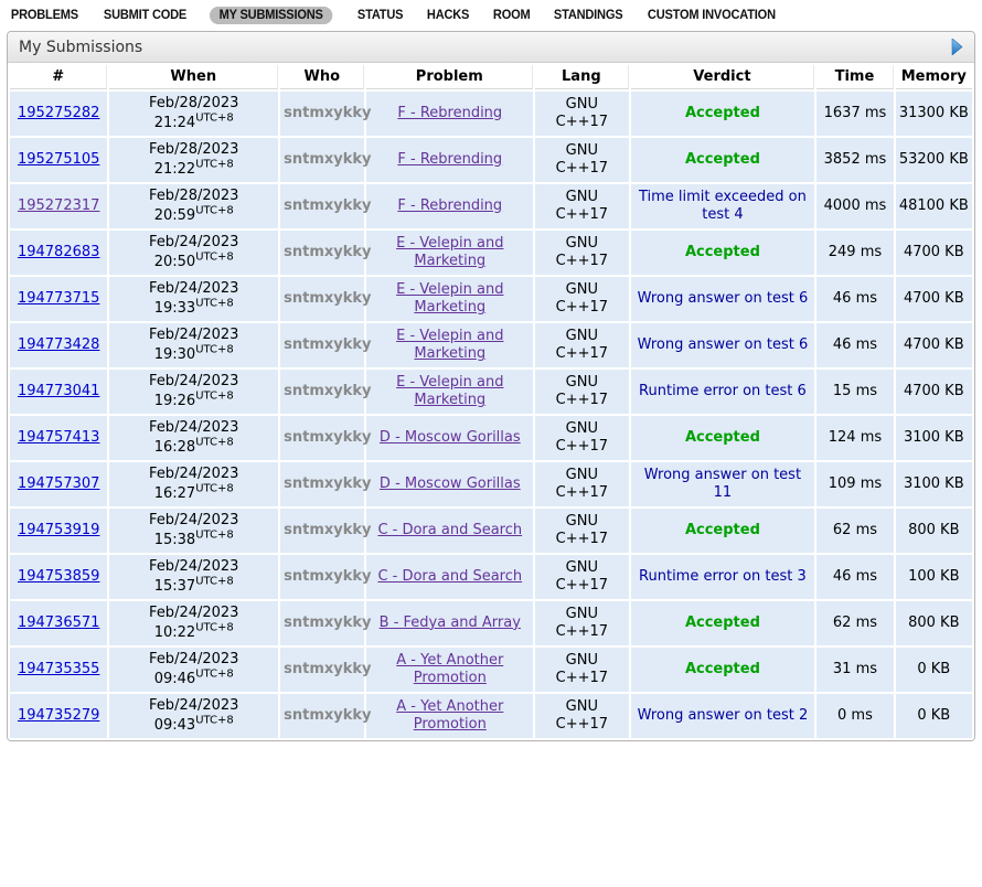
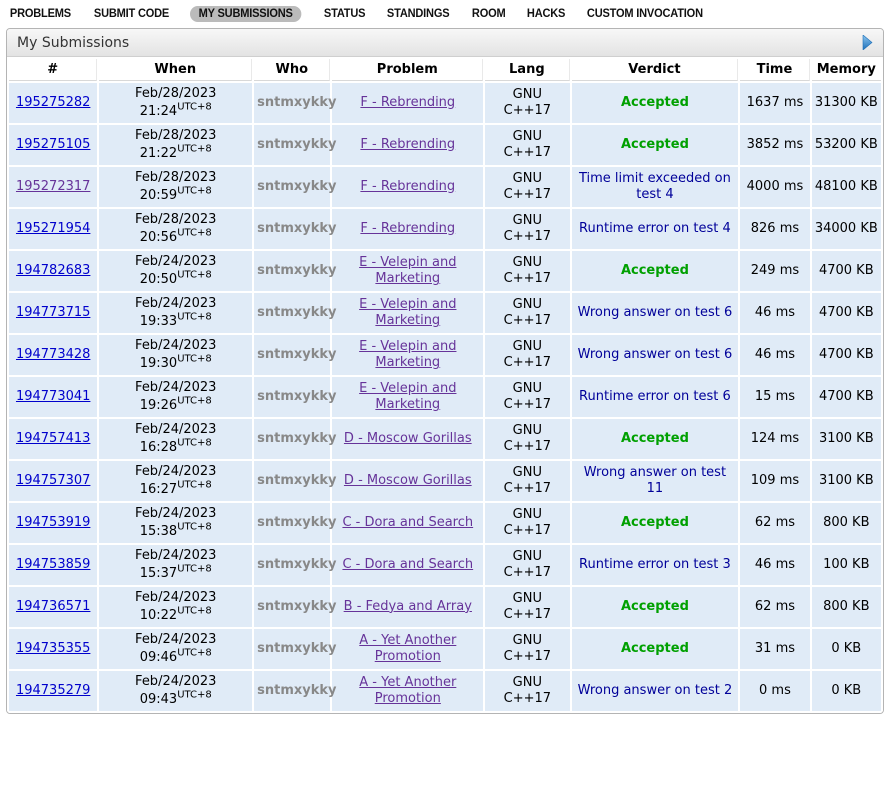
  PROBLEMS
  SUBMIT CODE
  MY SUBMISSIONS
  STATUS
- HACKS
+ STANDINGS
  ROOM
- STANDINGS
+ HACKS
  CUSTOM INVOCATION
  My Submissions
  #	When	Who	Problem	Lang	Verdict	Time	Memory
  195275282	Feb/28/2023 21:24UTC+8	sntmxykky	F - Rebrending	GNUC++17	Accepted	1637 ms	31300 KB
  195275105	Feb/28/2023 21:22UTC+8	sntmxykky	F - Rebrending	GNUC++17	Accepted	3852 ms	53200 KB
  195272317	Feb/28/2023 20:59UTC+8	sntmxykky	F - Rebrending	GNUC++17	Time limit exceeded on test 4	4000 ms	48100 KB
+ 195271954	Feb/28/2023 20:56UTC+8	sntmxykky	F - Rebrending	GNUC++17	Runtime error on test 4	826 ms	34000 KB
  194782683	Feb/24/2023 20:50UTC+8	sntmxykky	E - Velepin and Marketing	GNUC++17	Accepted	249 ms	4700 KB
  194773715	Feb/24/2023 19:33UTC+8	sntmxykky	E - Velepin and Marketing	GNUC++17	Wrong answer on test 6	46 ms	4700 KB
  194773428	Feb/24/2023 19:30UTC+8	sntmxykky	E - Velepin and Marketing	GNUC++17	Wrong answer on test 6	46 ms	4700 KB
  194773041	Feb/24/2023 19:26UTC+8	sntmxykky	E - Velepin and Marketing	GNUC++17	Runtime error on test 6	15 ms	4700 KB
  194757413	Feb/24/2023 16:28UTC+8	sntmxykky	D - Moscow Gorillas	GNUC++17	Accepted	124 ms	3100 KB
  194757307	Feb/24/2023 16:27UTC+8	sntmxykky	D - Moscow Gorillas	GNUC++17	Wrong answer on test 11	109 ms	3100 KB
  194753919	Feb/24/2023 15:38UTC+8	sntmxykky	C - Dora and Search	GNUC++17	Accepted	62 ms	800 KB
  194753859	Feb/24/2023 15:37UTC+8	sntmxykky	C - Dora and Search	GNUC++17	Runtime error on test 3	46 ms	100 KB
  194736571	Feb/24/2023 10:22UTC+8	sntmxykky	B - Fedya and Array	GNUC++17	Accepted	62 ms	800 KB
  194735355	Feb/24/2023 09:46UTC+8	sntmxykky	A - Yet Another Promotion	GNUC++17	Accepted	31 ms	0 KB
  194735279	Feb/24/2023 09:43UTC+8	sntmxykky	A - Yet Another Promotion	GNUC++17	Wrong answer on test 2	0 ms	0 KB
